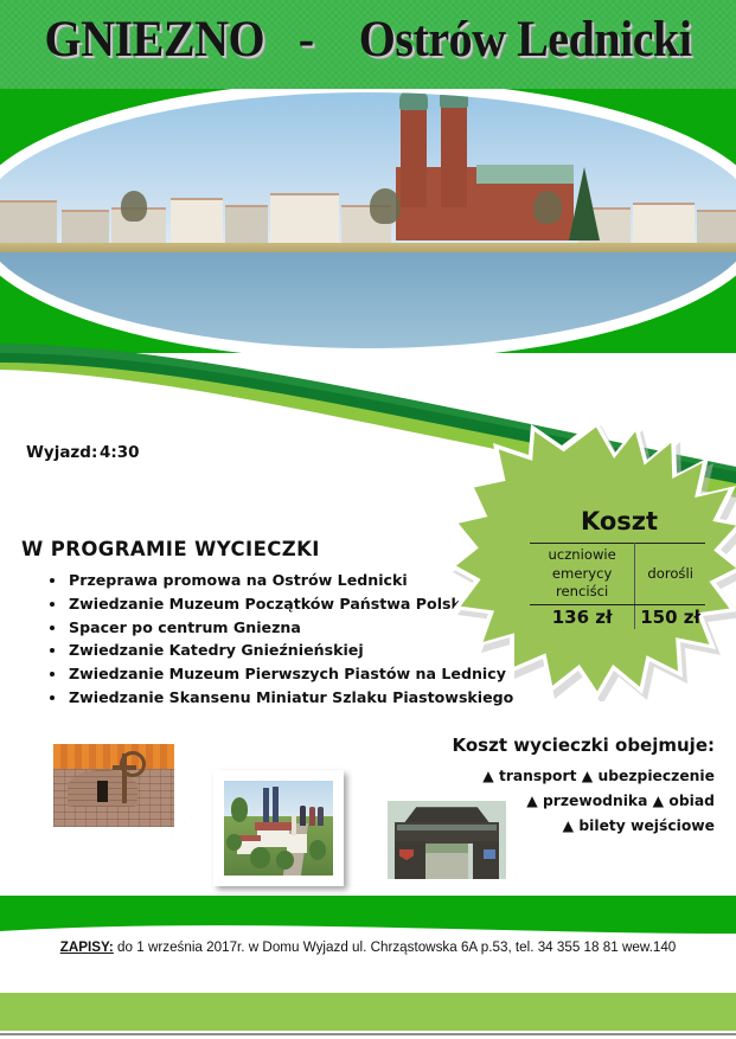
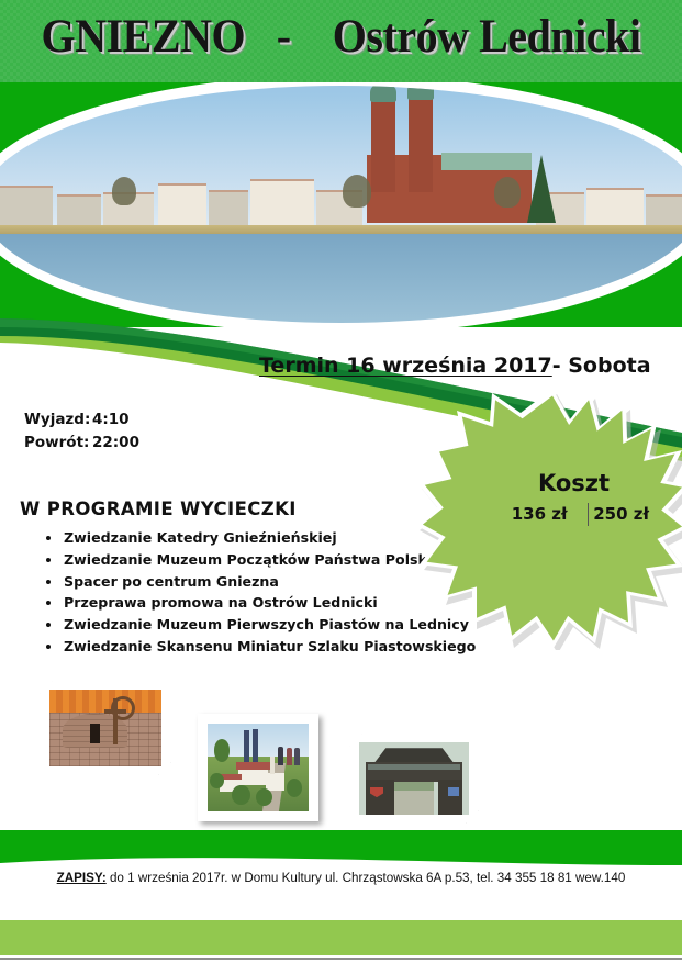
  GNIEZNO - Ostrów Lednicki
+ Termin 16 września 2017- Sobota
- Wyjazd:4:30
+ Wyjazd:4:10
+ Powrót: 22:00
  W PROGRAMIE WYCIECZKI
- Przeprawa promowa na Ostrów Lednicki
+ Zwiedzanie Katedry Gnieźnieńskiej
  Zwiedzanie Muzeum Początków Państwa Polsk
  Spacer po centrum Gniezna
- Zwiedzanie Katedry Gnieźnieńskiej
+ Przeprawa promowa na Ostrów Lednicki
  Zwiedzanie Muzeum Pierwszych Piastów na Lednic
  Zwiedzanie Skansenu Miniatur Szlaku Piastowskie
  Koszt
- uczniowie emerycy renciści	dorośli
- 136 zł	150 zł
+ 136 zł	250 zł
- Koszt wycieczki obejmuje:
- ▲ transport ▲ ubezpieczenie
- ▲ przewodnika ▲ obiad
- ▲ bilety wejściowe
- ZAPISY: do 1 września 2017r. w Domu Wyjazd ul. Chrząstowska 6A p.53, tel. 34 355 18 81 wew.140
+ ZAPISY: do 1 września 2017r. w Domu Kultury ul. Chrząstowska 6A p.53, tel. 34 355 18 81 wew.140
